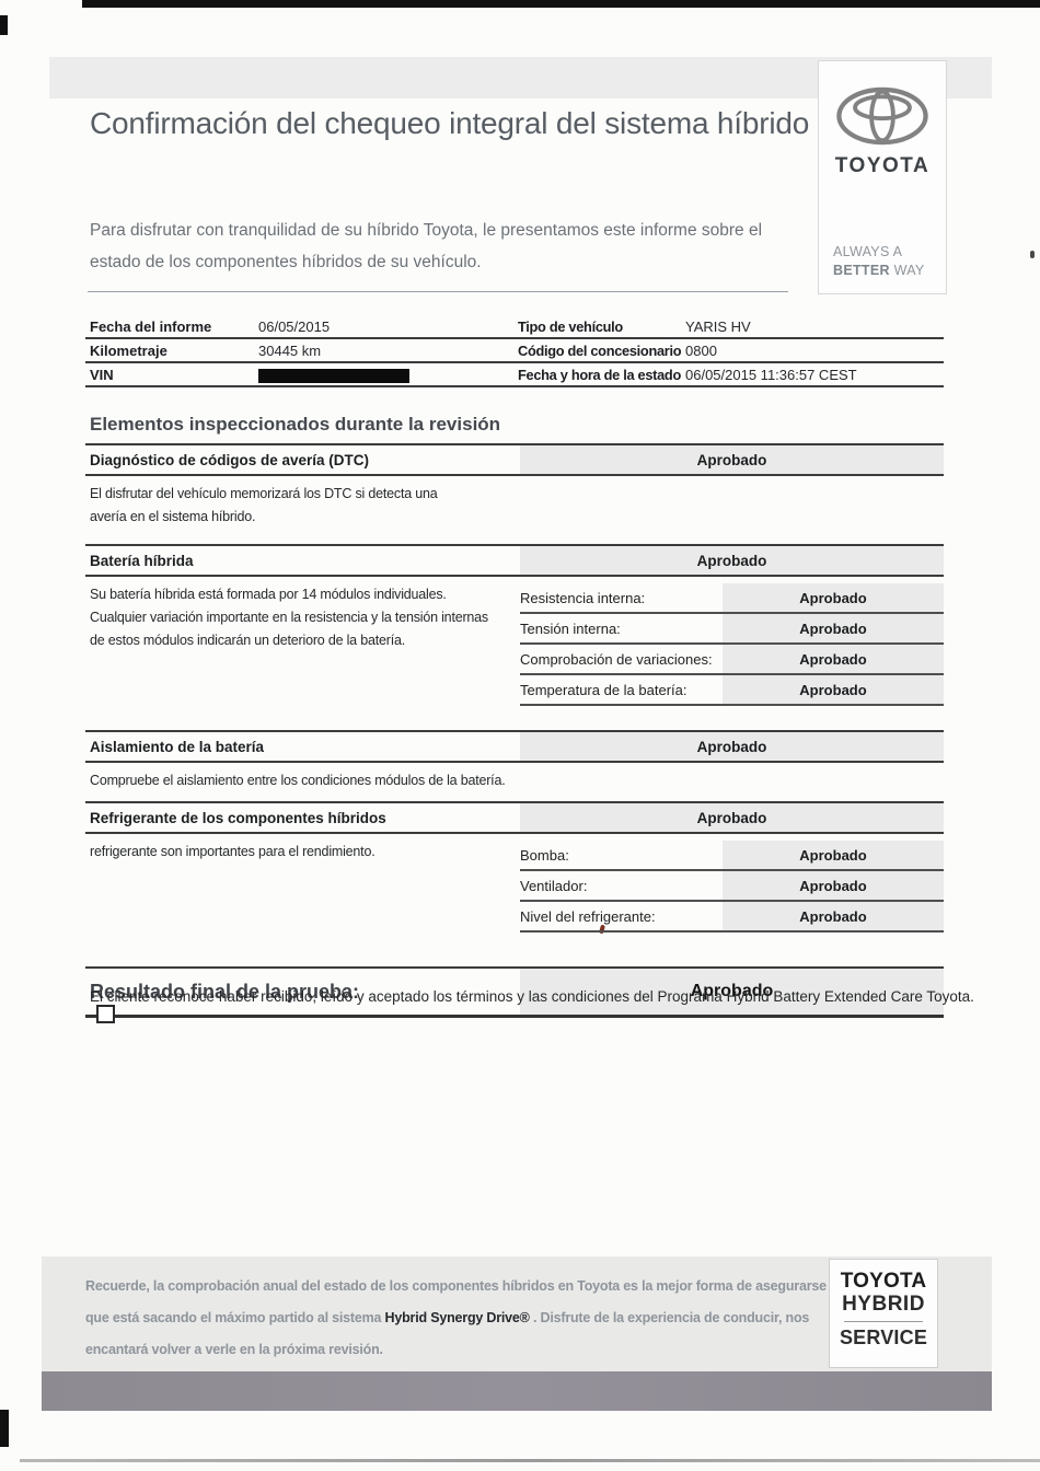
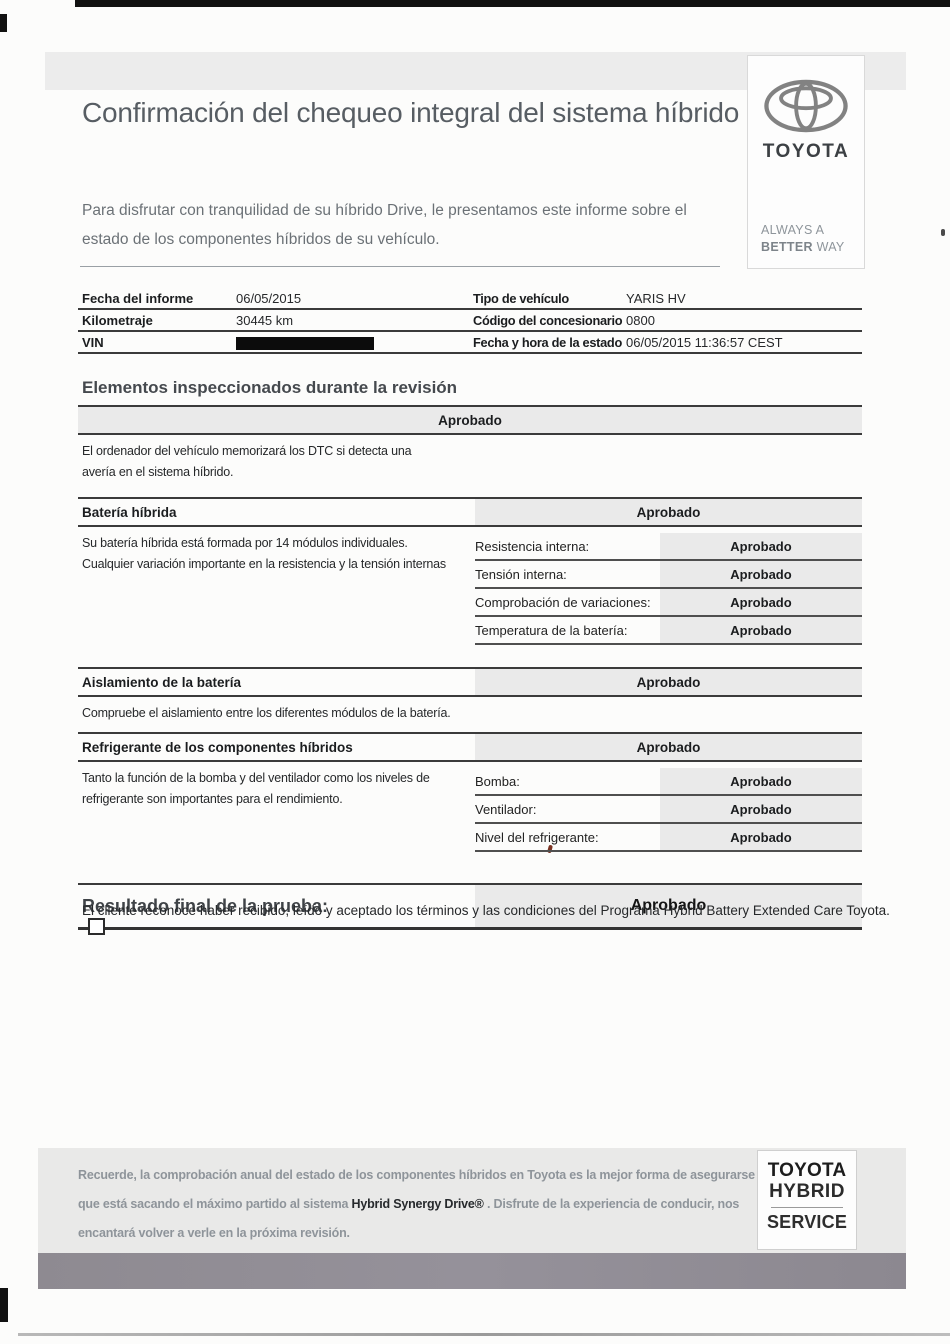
  TOYOTA
  ALWAYS A
  BETTER WAY
  Confirmación del chequeo integral del sistema híbrido
- Para disfrutar con tranquilidad de su híbrido Toyota, le presentamos este informe sobre el estado de los componentes híbridos de su vehículo.
+ Para disfrutar con tranquilidad de su híbrido Drive, le presentamos este informe sobre el estado de los componentes híbridos de su vehículo.
  Fecha del informe
  06/05/2015
  Tipo de vehículo
  YARIS HV
  Kilometraje
  30445 km
  Código del concesionario
  0800
  VIN
  Fecha y hora de la estado
  06/05/2015 11:36:57 CEST
  Elementos inspeccionados durante la revisión
- Diagnóstico de códigos de avería (DTC)
  Aprobado
- El disfrutar del vehículo memorizará los DTC si detecta una
+ El ordenador del vehículo memorizará los DTC si detecta una
  avería en el sistema híbrido.
  Batería híbrida
  Aprobado
  Su batería híbrida está formada por 14 módulos individuales.
  Cualquier variación importante en la resistencia y la tensión internas
- de estos módulos indicarán un deterioro de la batería.
  Resistencia interna:
  Aprobado
  Tensión interna:
  Aprobado
  Comprobación de variaciones:
  Aprobado
  Temperatura de la batería:
  Aprobado
  Aislamiento de la batería
  Aprobado
- Compruebe el aislamiento entre los condiciones módulos de la batería.
+ Compruebe el aislamiento entre los diferentes módulos de la batería.
  Refrigerante de los componentes híbridos
  Aprobado
+ Tanto la función de la bomba y del ventilador como los niveles de
  refrigerante son importantes para el rendimiento.
  Bomba:
  Aprobado
  Ventilador:
  Aprobado
  Nivel del refrigerante:
  Aprobado
  Resultado final de la prueba:
  Aprobado
  El cliente reconoce haber recibido, leído y aceptado los términos y las condiciones del Programa Hybrid Battery Extended Care Toyota.
  Recuerde, la comprobación anual del estado de los componentes híbridos en Toyota es la mejor forma de asegurarse que está sacando el máximo partido al sistema Hybrid Synergy Drive® . Disfrute de la experiencia de conducir, nos encantará volver a verle en la próxima revisión.
  TOYOTA
  HYBRID
  SERVICE
